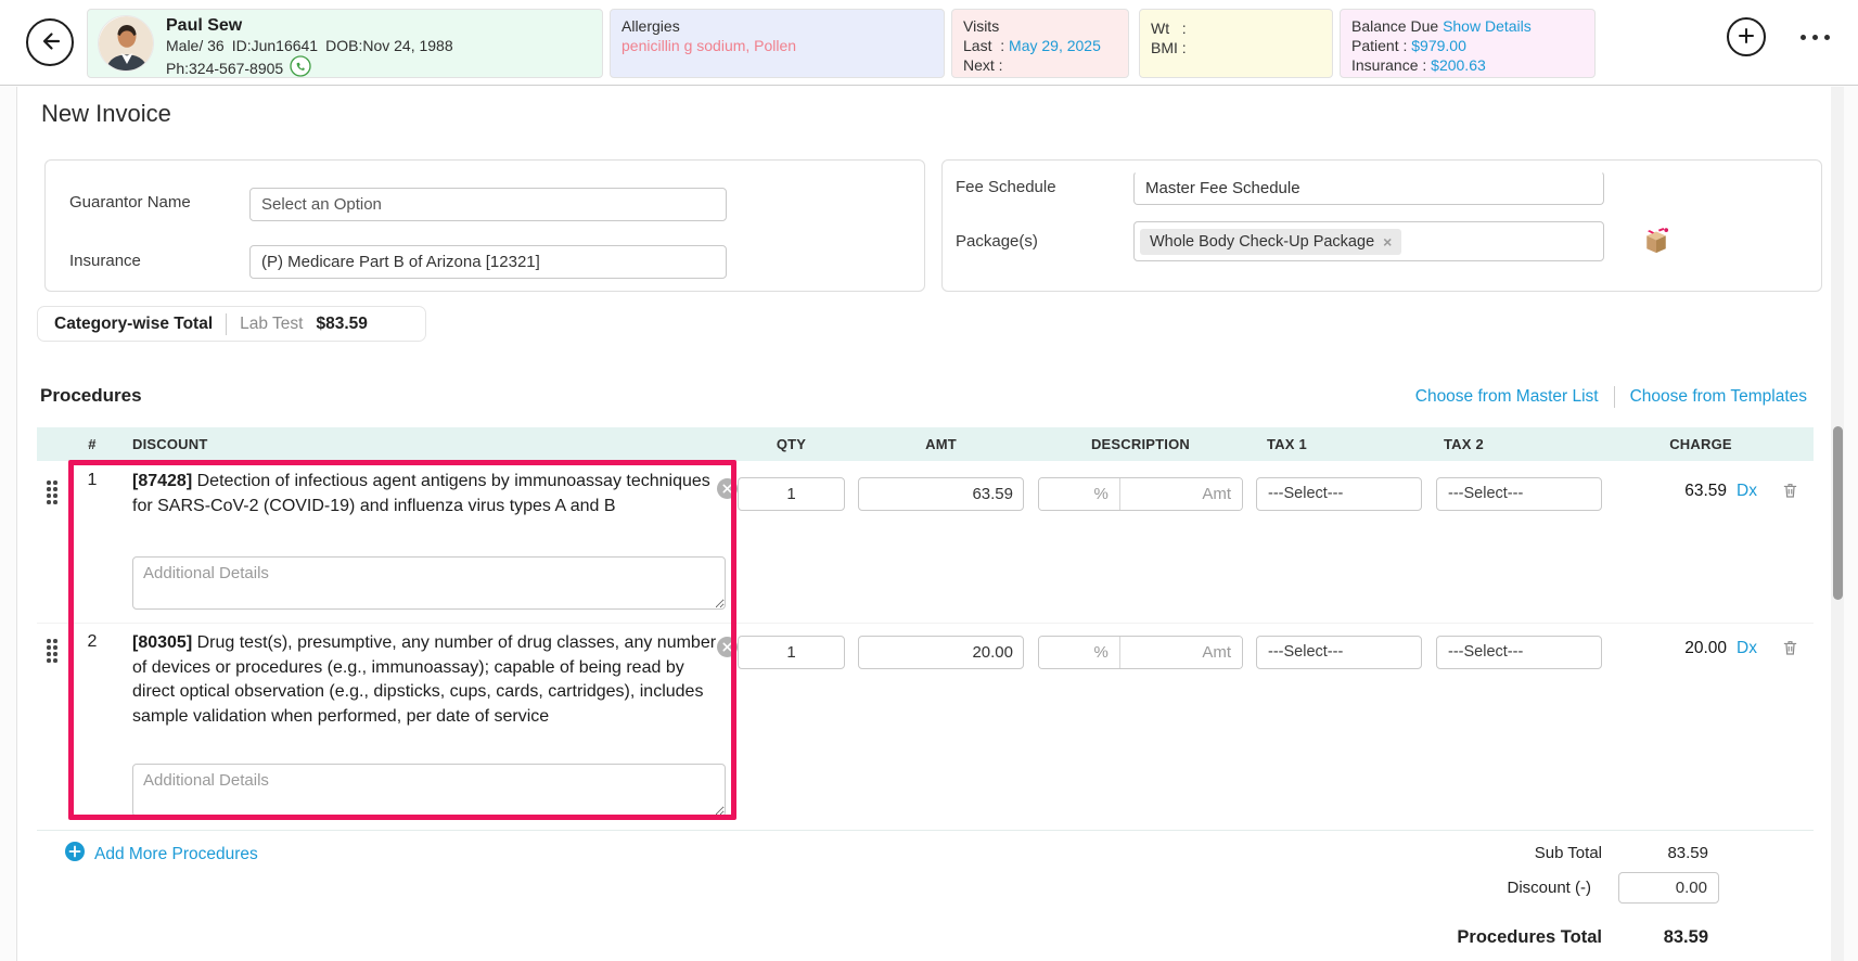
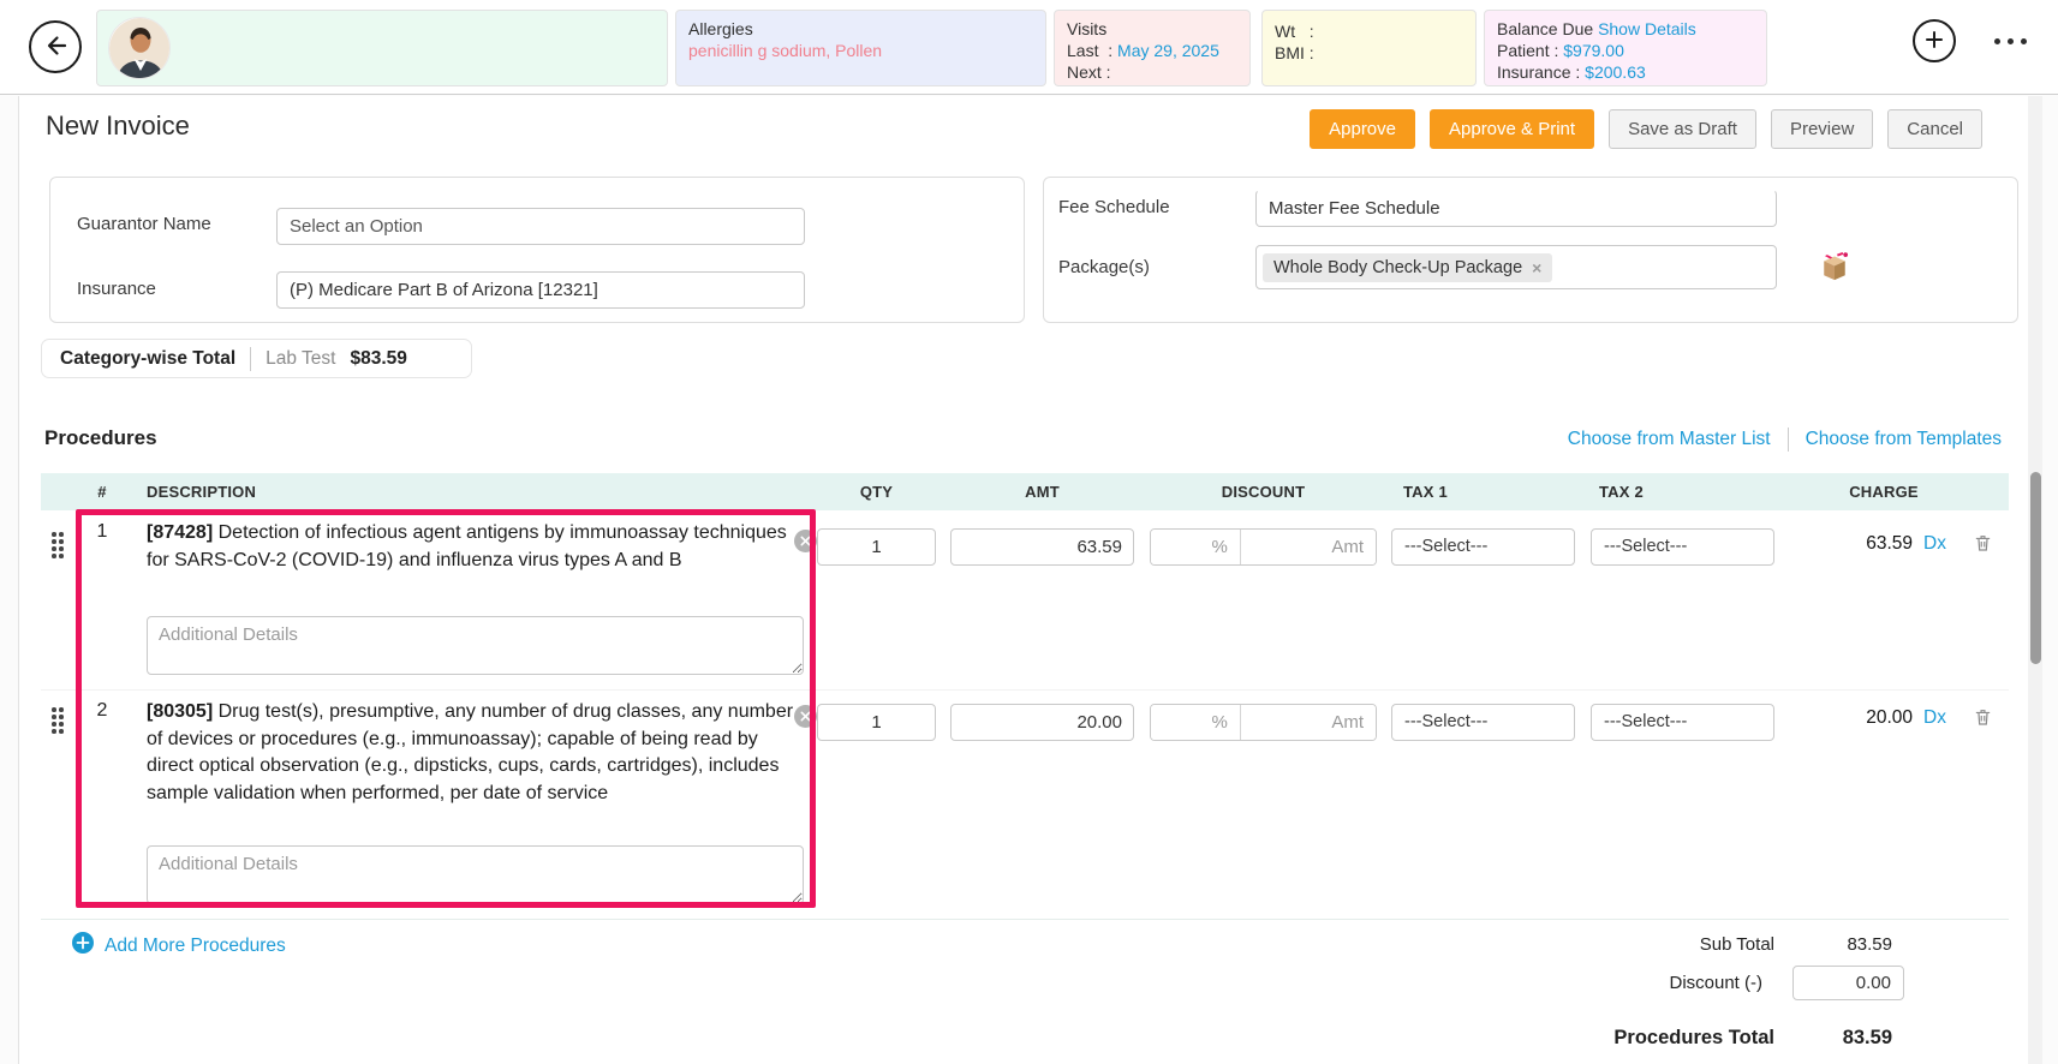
- Paul Sew
- Male/ 36
- ID:Jun16641
- DOB:Nov 24, 1988
- Ph:324-567-8905
  Allergies
  penicillin g sodium, Pollen
  Visits
  Last : May 29, 2025
  Next :
  Wt :
  BMI :
  Balance Due Show Details
  Patient : $979.00
  Insurance : $200.63
  New Invoice
+ Approve
+ Approve & Print
+ Save as Draft
+ Preview
+ Cancel
  Guarantor Name
  Select an Option
  Insurance
  (P) Medicare Part B of Arizona [12321]
  Fee Schedule
  Master Fee Schedule
  Package(s)
  Whole Body Check-Up Package
  ×
  Category-wise Total
  Lab Test
  $83.59
  Procedures
  Choose from Master List
  Choose from Templates
  #
- DISCOUNT
+ DESCRIPTION
  QTY
  AMT
- DESCRIPTION
+ DISCOUNT
  TAX 1
  TAX 2
  CHARGE
  1
  [87428] Detection of infectious agent antigens by immunoassay techniques for SARS-CoV-2 (COVID-19) and influenza virus types A and B
  1
  63.59
  %
  Amt
  ---Select---
  ---Select---
  63.59
  Dx
  Additional Details
  2
  [80305] Drug test(s), presumptive, any number of drug classes, any number of devices or procedures (e.g., immunoassay); capable of being read by direct optical observation (e.g., dipsticks, cups, cards, cartridges), includes sample validation when performed, per date of service
  1
  20.00
  %
  Amt
  ---Select---
  ---Select---
  20.00
  Dx
  Additional Details
  Add More Procedures
  Sub Total
  83.59
  Discount (-)
  0.00
  Procedures Total
  83.59
